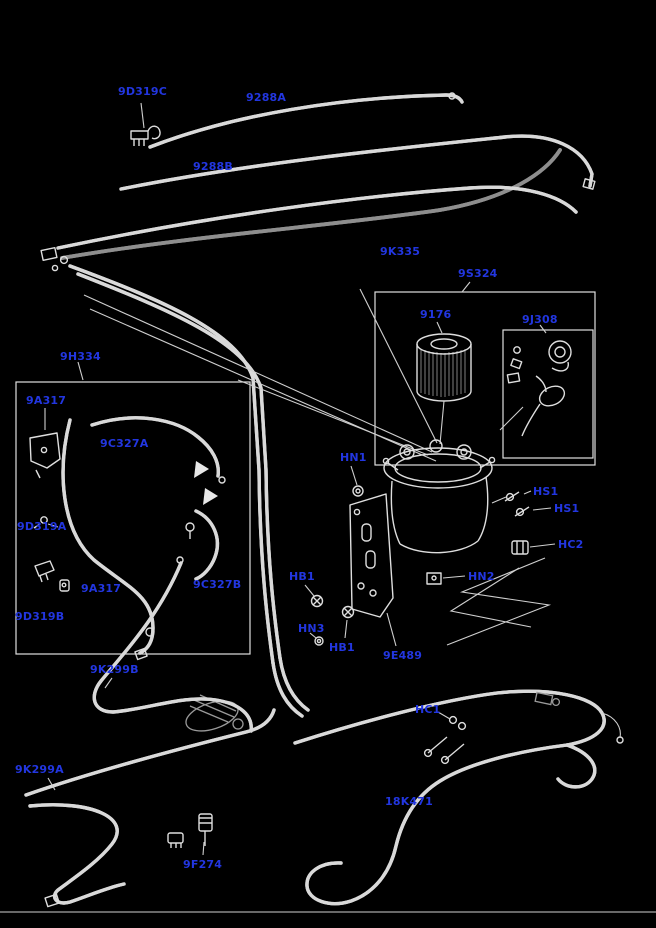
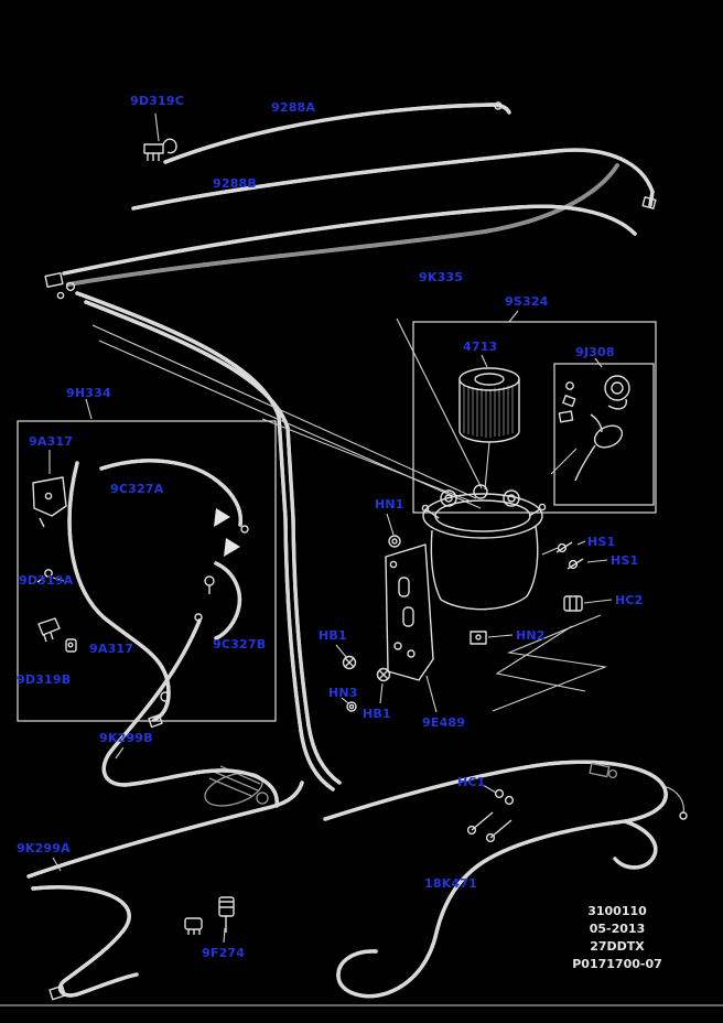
  9D319C
  9288A
  9288B
  9K335
  9S324
- 9176
+ 4713
  9J308
  9H334
  9A317
  9C327A
  HN1
  HS1
  HS1
  9D319A
  HC2
  HB1
  HN2
  9C327B
  9A317
  9D319B
  HN3
  HB1
  9E489
  9K299B
  HC1
  9K299A
  18K471
  9F274
+ 3100110
+ 05-2013
+ 27DDTX
+ P0171700-07
